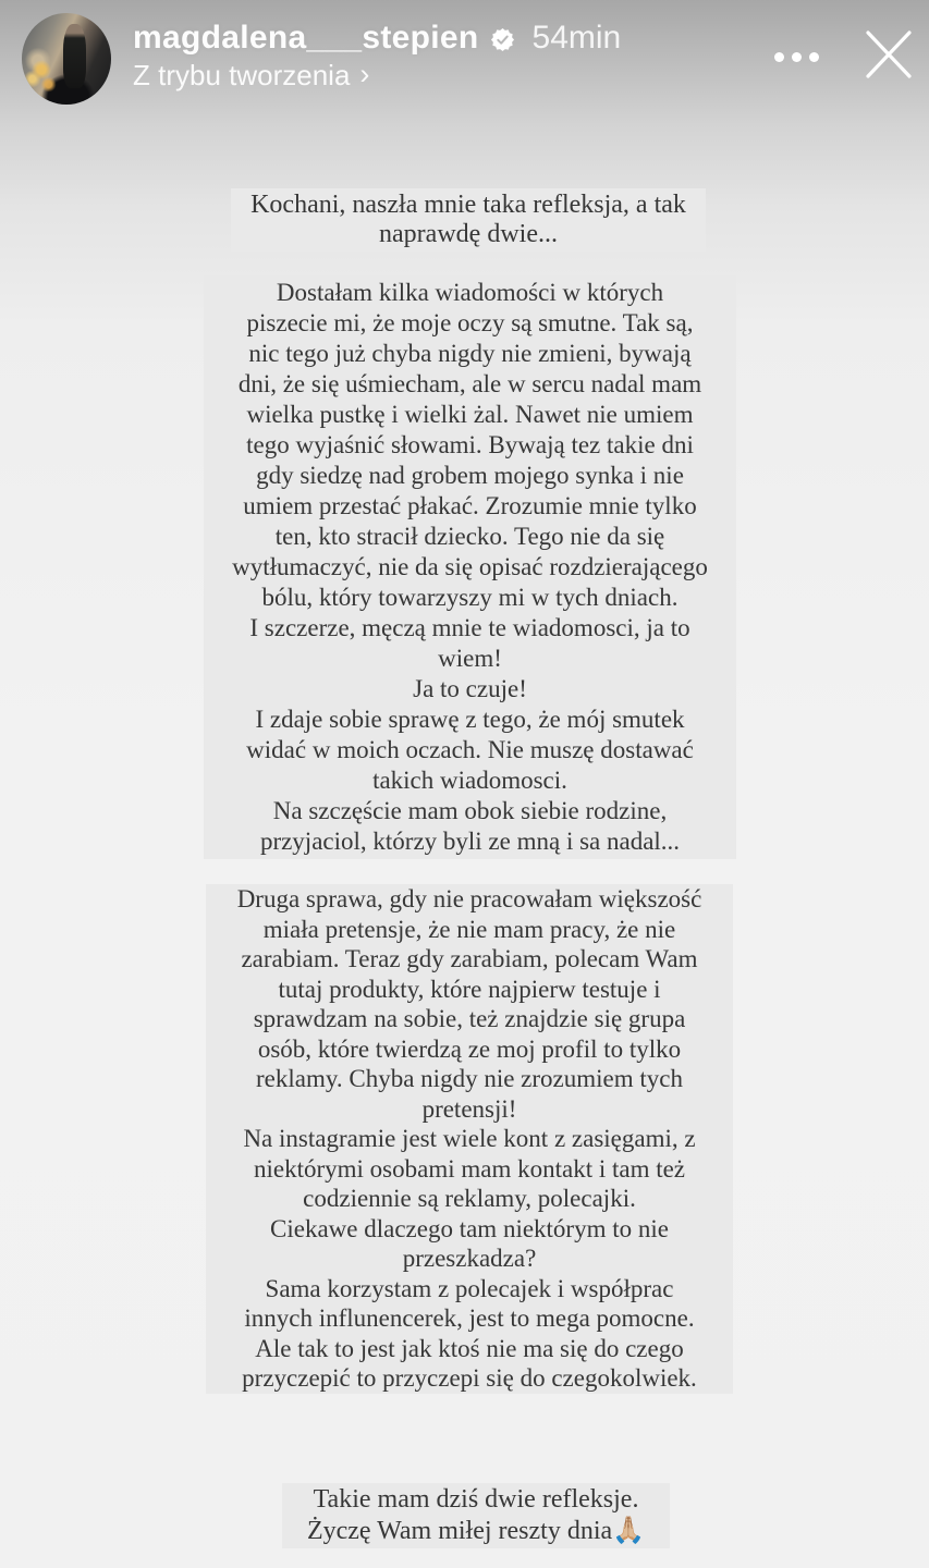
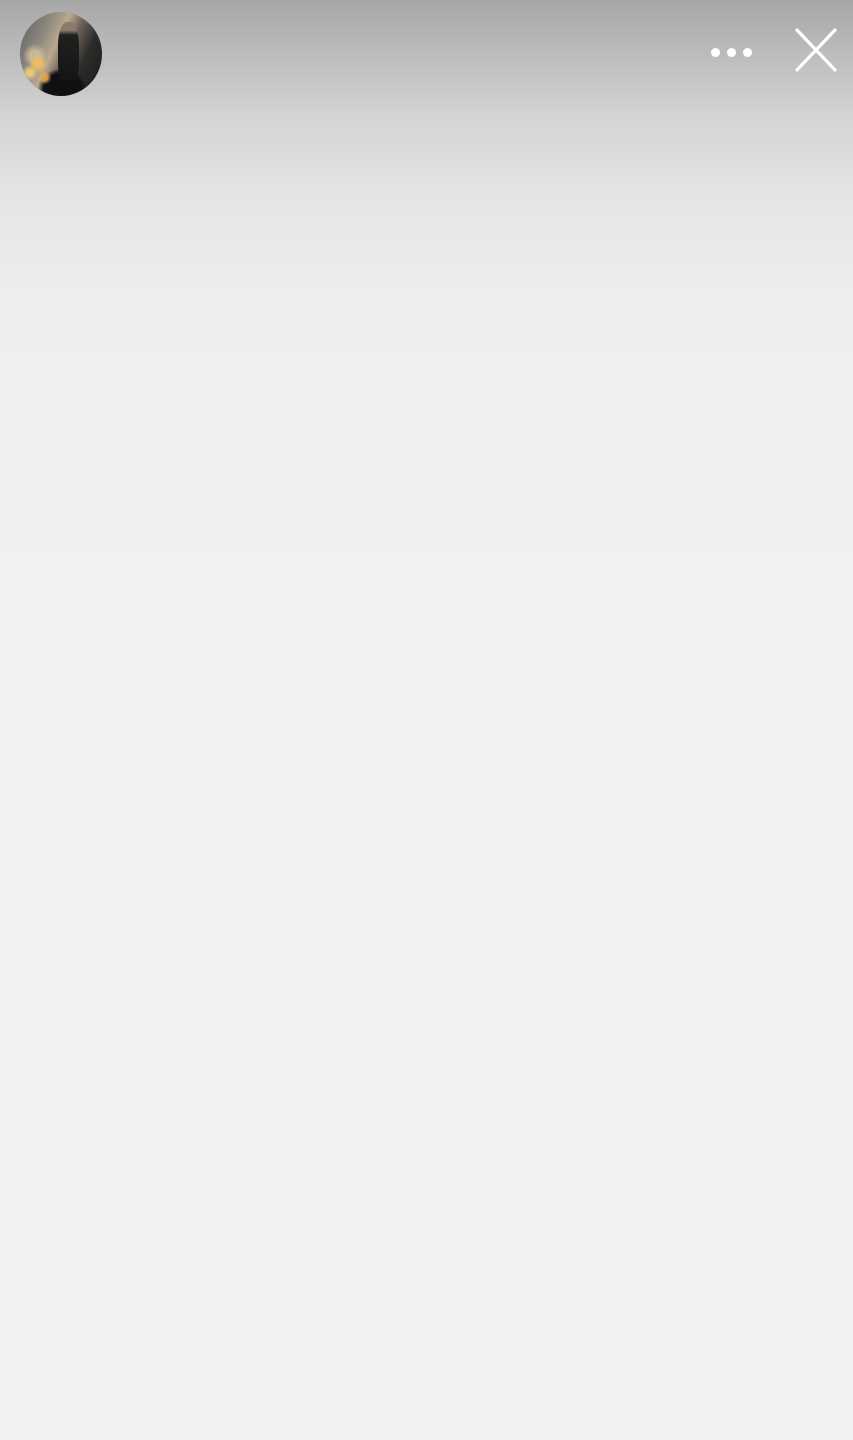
- magdalena___stepien
- 54min
- Z trybu tworzenia
- ›
- Kochani, naszła mnie taka refleksja, a tak
- naprawdę dwie...
- Dostałam kilka wiadomości w których
- piszecie mi, że moje oczy są smutne. Tak są,
- nic tego już chyba nigdy nie zmieni, bywają
- dni, że się uśmiecham, ale w sercu nadal mam
- wielka pustkę i wielki żal. Nawet nie umiem
- tego wyjaśnić słowami. Bywają tez takie dni
- gdy siedzę nad grobem mojego synka i nie
- umiem przestać płakać. Zrozumie mnie tylko
- ten, kto stracił dziecko. Tego nie da się
- wytłumaczyć, nie da się opisać rozdzierającego
- bólu, który towarzyszy mi w tych dniach.
- I szczerze, męczą mnie te wiadomosci, ja to
- wiem!
- Ja to czuje!
- I zdaje sobie sprawę z tego, że mój smutek
- widać w moich oczach. Nie muszę dostawać
- takich wiadomosci.
- Na szczęście mam obok siebie rodzine,
- przyjaciol, którzy byli ze mną i sa nadal...
- Druga sprawa, gdy nie pracowałam większość
- miała pretensje, że nie mam pracy, że nie
- zarabiam. Teraz gdy zarabiam, polecam Wam
- tutaj produkty, które najpierw testuje i
- sprawdzam na sobie, też znajdzie się grupa
- osób, które twierdzą ze moj profil to tylko
- reklamy. Chyba nigdy nie zrozumiem tych
- pretensji!
- Na instagramie jest wiele kont z zasięgami, z
- niektórymi osobami mam kontakt i tam też
- codziennie są reklamy, polecajki.
- Ciekawe dlaczego tam niektórym to nie
- przeszkadza?
- Sama korzystam z polecajek i współprac
- innych influnencerek, jest to mega pomocne.
- Ale tak to jest jak ktoś nie ma się do czego
- przyczepić to przyczepi się do czegokolwiek.
- Takie mam dziś dwie refleksje.
- Życzę Wam miłej reszty dnia🙏🏼
